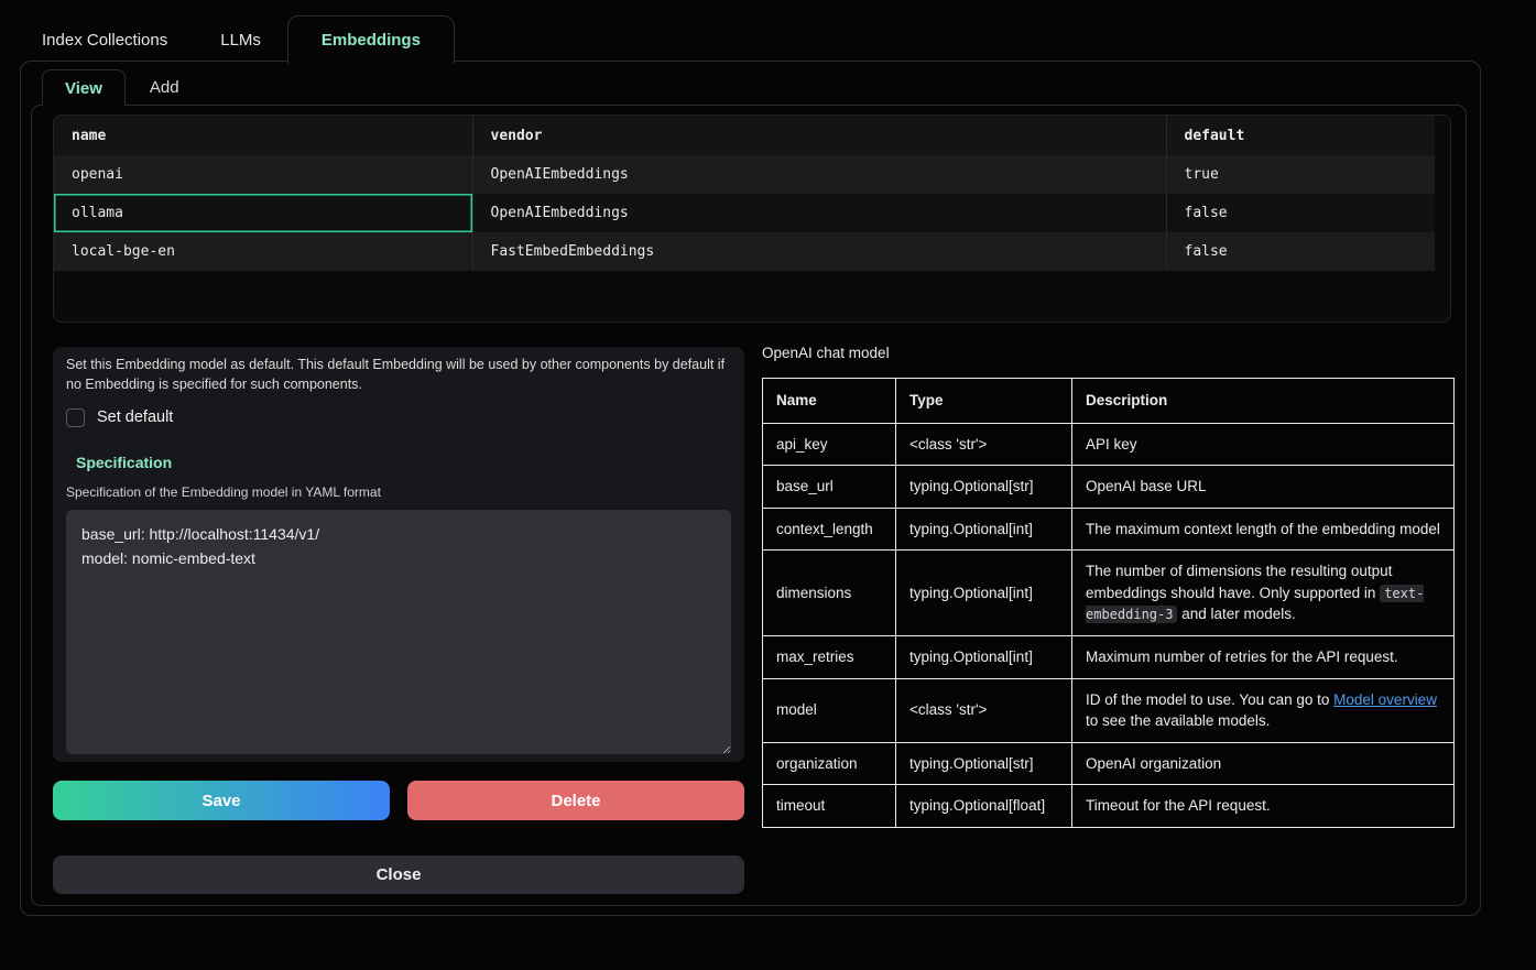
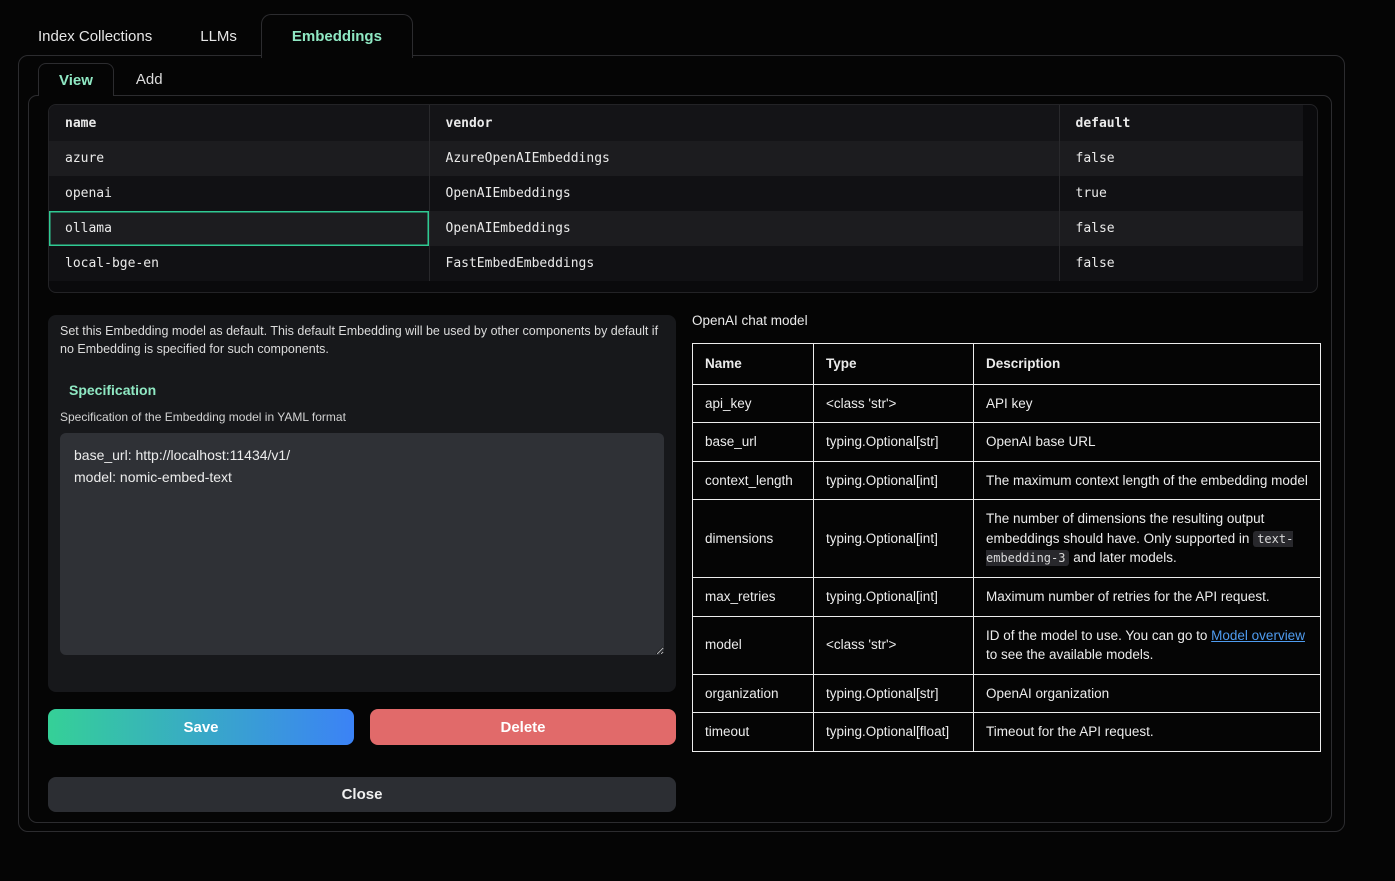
  Index Collections
  LLMs
  Embeddings
  View
  Add
  name	vendor	default
+ azure	AzureOpenAIEmbeddings	false
  openai	OpenAIEmbeddings	true
  ollama	OpenAIEmbeddings	false
  local-bge-en	FastEmbedEmbeddings	false
  Set this Embedding model as default. This default Embedding will be used by other components by default if no Embedding is specified for such components.
- Set default
  Specification
  Specification of the Embedding model in YAML format
  base_url: http://localhost:11434/v1/
  model: nomic-embed-text
  Save
  Delete
  Close
  OpenAI chat model
  Name	Type	Description
  api_key	<class 'str'>	API key
  base_url	typing.Optional[str]	OpenAI base URL
  context_length	typing.Optional[int]	The maximum context length of the embedding model
  dimensions	typing.Optional[int]	The number of dimensions the resulting output embeddings should have. Only supported in text-embedding-3 and later models.
  max_retries	typing.Optional[int]	Maximum number of retries for the API request.
  model	<class 'str'>	ID of the model to use. You can go to Model overview to see the available models.
  organization	typing.Optional[str]	OpenAI organization
  timeout	typing.Optional[float]	Timeout for the API request.
